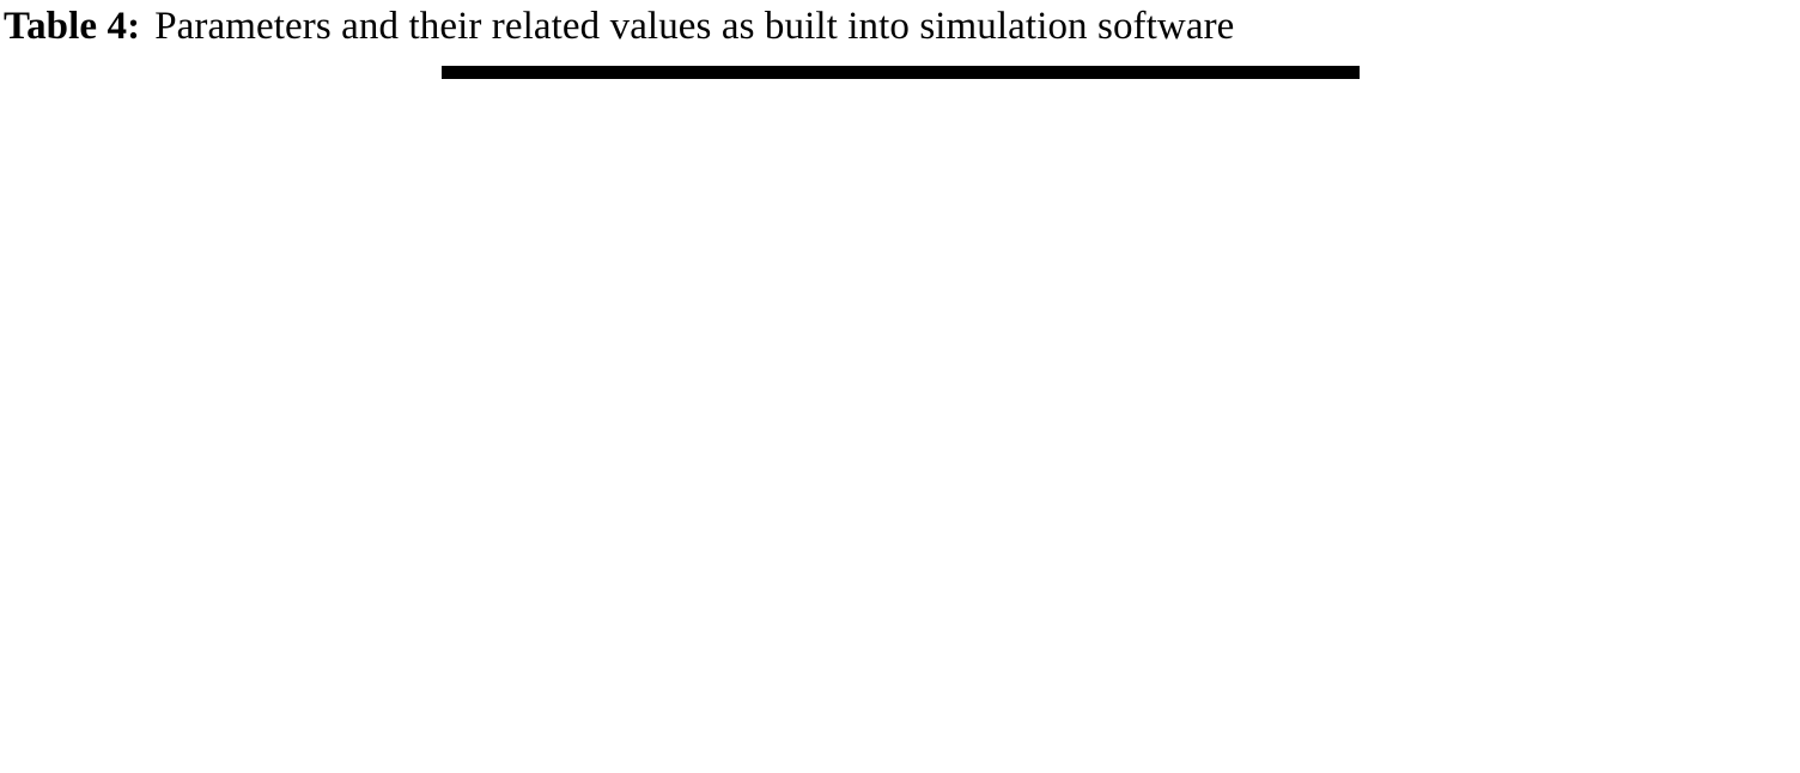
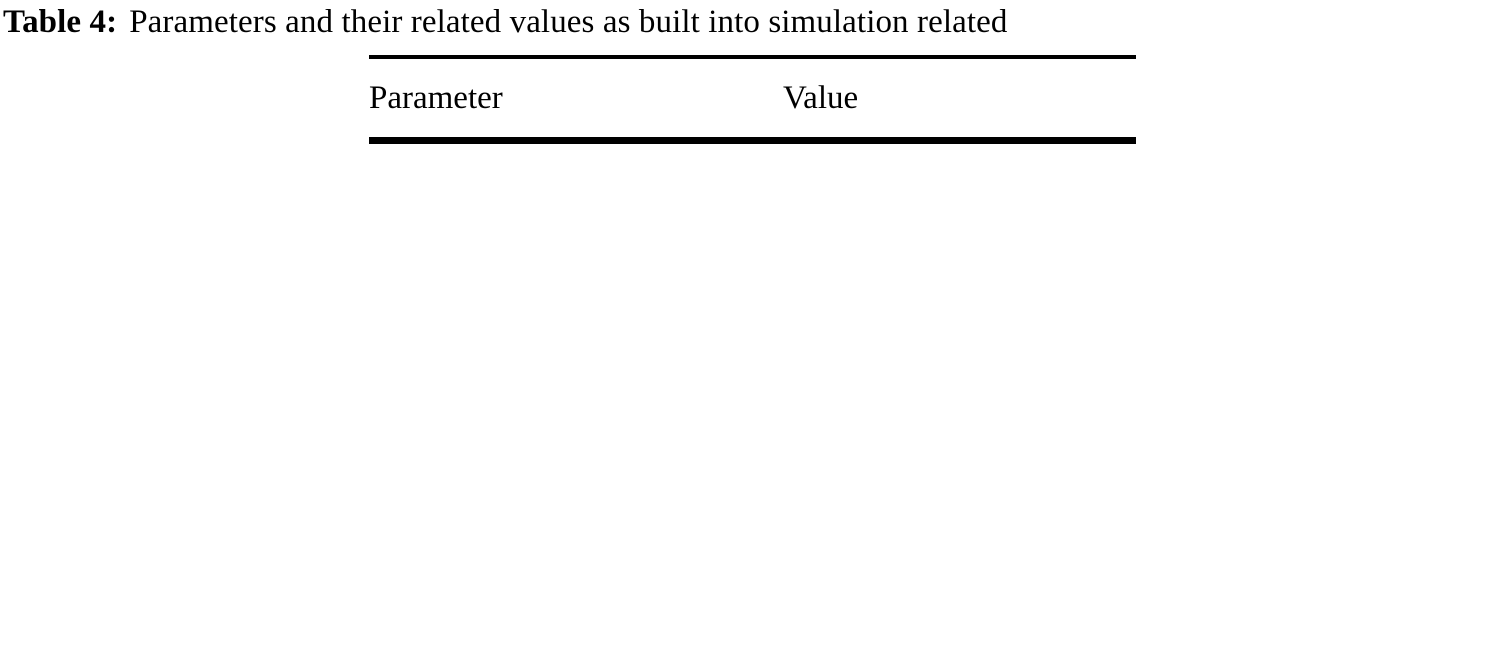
- Table 4: Parameters and their related values as built into simulation software
+ Table 4: Parameters and their related values as built into simulation related
+ Parameter	Value
